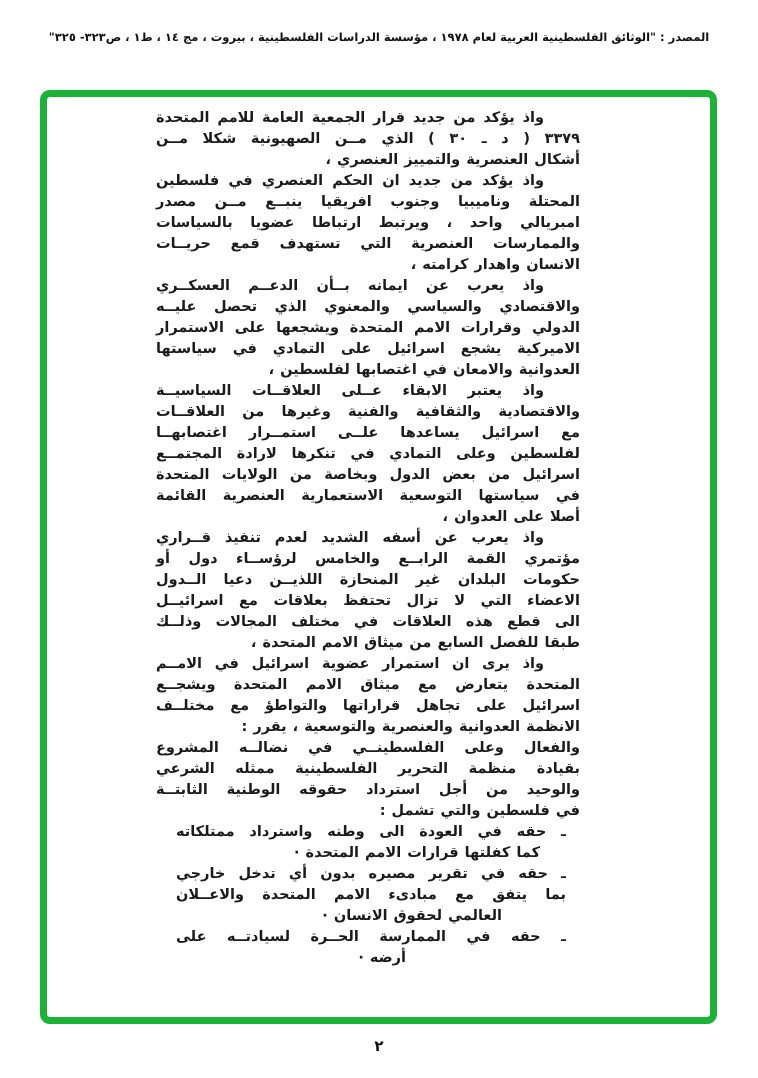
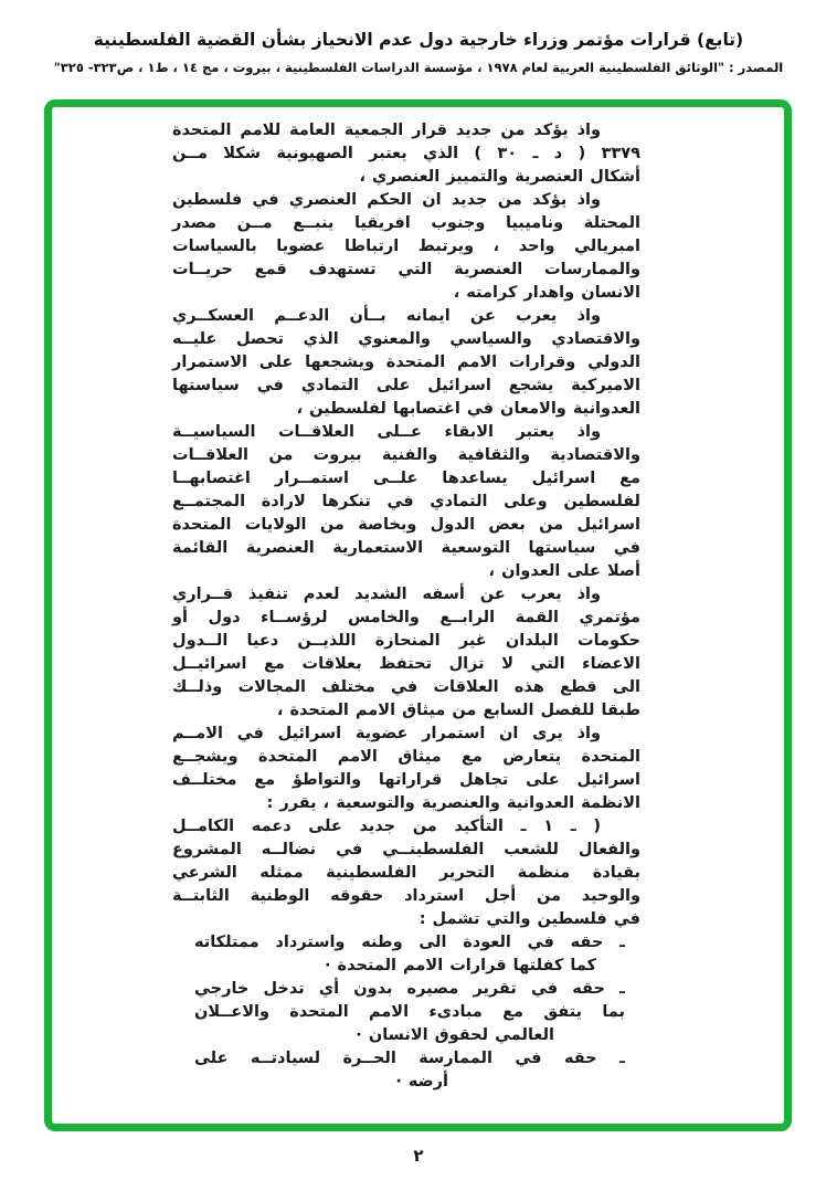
+ (تابع) قرارات مؤتمر وزراء خارجية دول عدم الانحياز بشأن القضية الفلسطينية
  المصدر : "الوثائق الفلسطينية العربية لعام ١٩٧٨ ، مؤسسة الدراسات الفلسطينية ، بيروت ، مج ١٤ ، ط١ ، ص٣٢٣- ٣٢٥"
  واذ يؤكد من جديد قرار الجمعية العامة للامم المتحدة
- ٣٣٧٩ ( د ـ ٣٠ ) الذي مــن الصهيونية شكلا مــن
+ ٣٣٧٩ ( د ـ ٣٠ ) الذي يعتبر الصهيونية شكلا مــن
  أشكال العنصرية والتمييز العنصري ،
  واذ يؤكد من جديد ان الحكم العنصري في فلسطين
  المحتلة وناميبيا وجنوب افريقيا ينبــع مــن مصدر
  امبريالي واحد ، ويرتبط ارتباطا عضويا بالسياسات
  والممارسات العنصرية التي تستهدف قمع حريــات
  الانسان واهدار كرامته ،
  واذ يعرب عن ايمانه بــأن الدعــم العسكــري
  والاقتصادي والسياسي والمعنوي الذي تحصل عليــه
  الدولي وقرارات الامم المتحدة ويشجعها على الاستمرار
  الاميركية يشجع اسرائيل على التمادي في سياستها
  العدوانية والامعان في اغتصابها لفلسطين ،
  واذ يعتبر الابقاء عــلى العلاقــات السياسيــة
- والاقتصادية والثقافية والفنية وغيرها من العلاقــات
+ والاقتصادية والثقافية والفنية بيروت من العلاقــات
  مع اسرائيل يساعدها علــى استمــرار اغتصابهــا
  لفلسطين وعلى التمادي في تنكرها لارادة المجتمــع
  اسرائيل من بعض الدول وبخاصة من الولايات المتحدة
  في سياستها التوسعية الاستعمارية العنصرية القائمة
  أصلا على العدوان ،
  واذ يعرب عن أسفه الشديد لعدم تنفيذ قــراري
  مؤتمري القمة الرابــع والخامس لرؤســاء دول أو
  حكومات البلدان غير المنحازة اللذيــن دعيا الــدول
  الاعضاء التي لا تزال تحتفظ بعلاقات مع اسرائيــل
  الى قطع هذه العلاقات في مختلف المجالات وذلــك
  طبقا للفصل السابع من ميثاق الامم المتحدة ،
  واذ يرى ان استمرار عضوية اسرائيل في الامــم
  المتحدة يتعارض مع ميثاق الامم المتحدة ويشجــع
  اسرائيل على تجاهل قراراتها والتواطؤ مع مختلــف
  الانظمة العدوانية والعنصرية والتوسعية ، يقرر :
+ ( ـ ١ ـ التأكيد من جديد على دعمه الكامــل
- والفعال وعلى الفلسطينــي في نضالــه المشروع
+ والفعال للشعب الفلسطينــي في نضالــه المشروع
  بقيادة منظمة التحرير الفلسطينية ممثله الشرعي
  والوحيد من أجل استرداد حقوقه الوطنية الثابتــة
  في فلسطين والتي تشمل :
  ـ حقه في العودة الى وطنه واسترداد ممتلكاته
  كما كفلتها قرارات الامم المتحدة ·
  ـ حقه في تقرير مصيره بدون أي تدخل خارجي
  بما يتفق مع مبادىء الامم المتحدة والاعــلان
  العالمي لحقوق الانسان ·
  ـ حقه في الممارسة الحــرة لسيادتــه على
  أرضه ·
  ٢
